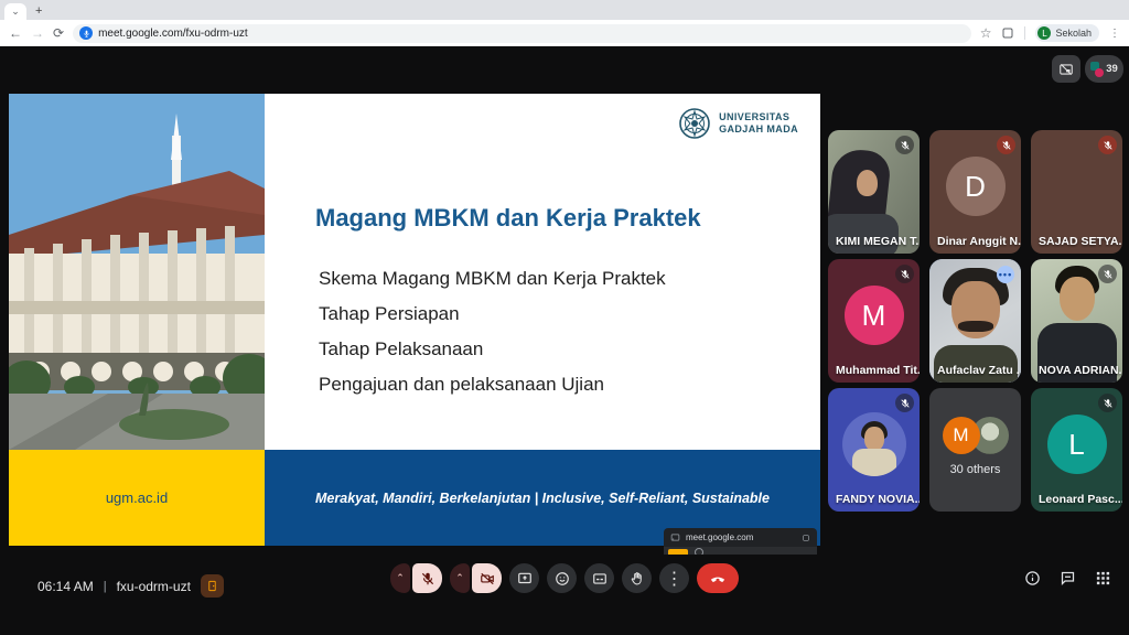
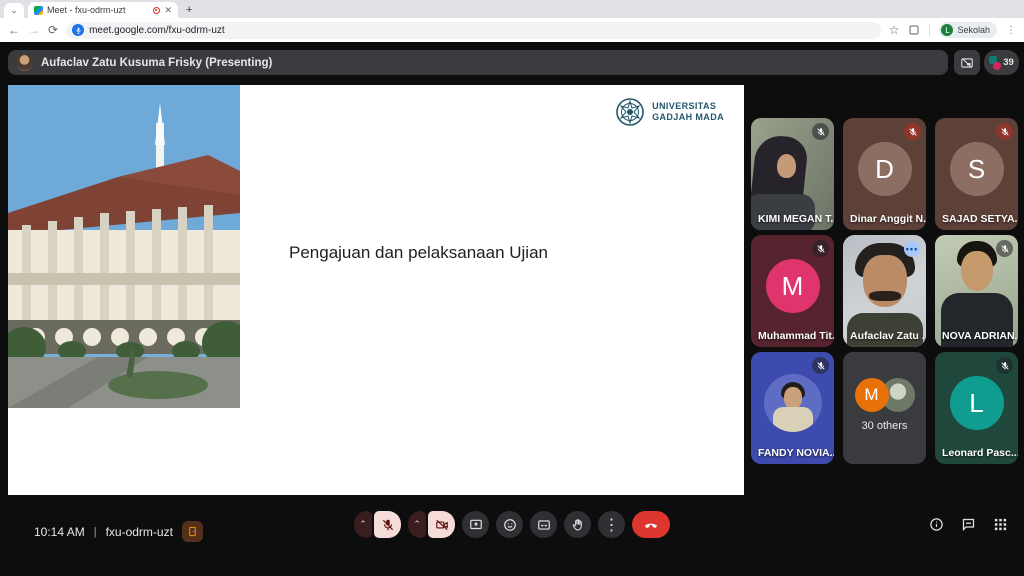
  ⌄
+ Meet - fxu-odrm-uzt
+ ✕
  +
  ←
  →
  ⟳
  meet.google.com/fxu-odrm-uzt
  ☆
  L
  Sekolah
  ⋮
+ Aufaclav Zatu Kusuma Frisky (Presenting)
  39
  UNIVERSITAS
  GADJAH MADA
- Magang MBKM dan Kerja Praktek
- Skema Magang MBKM dan Kerja Praktek
- Tahap Persiapan
- Tahap Pelaksanaan
  Pengajuan dan pelaksanaan Ujian
- ugm.ac.id
- Merakyat, Mandiri, Berkelanjutan | Inclusive, Self-Reliant, Sustainable
- meet.google.com
  KIMI MEGAN T.
  D
  Dinar Anggit N.
+ S
  SAJAD SETYA.
  M
  Muhammad Tit.
  •••
  Aufaclav Zatu .
  NOVA ADRIAN.
  FANDY NOVIA..
  M
  30 others
  L
  Leonard Pasc..
- 06:14 AM
+ 10:14 AM
  |
  fxu-odrm-uzt
  ⌃
  ⌃
  ⋮
